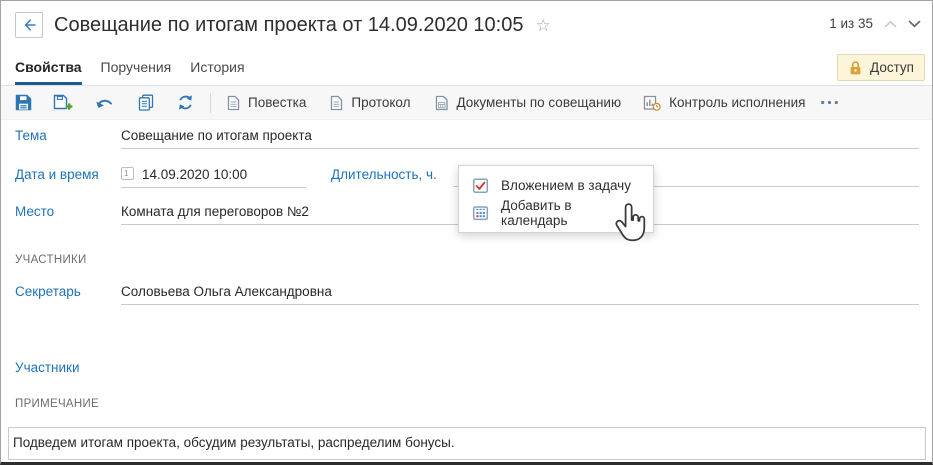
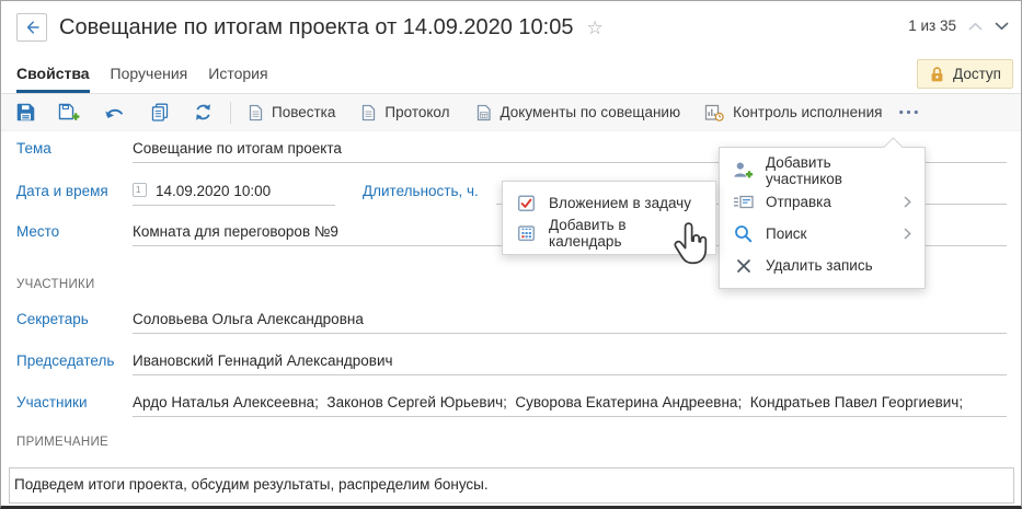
  Совещание по итогам проекта от 14.09.2020 10:05
  ☆
  1 из 35
  Свойства
  Поручения
  История
  Доступ
  Повестка
  Протокол
  Документы по совещанию
  Контроль исполнения
  Тема
  Совещание по итогам проекта
  Дата и время
  1
  14.09.2020 10:00
  Длительность, ч.
  Место
- Комната для переговоров №2
+ Комната для переговоров №9
  УЧАСТНИКИ
  Секретарь
  Соловьева Ольга Александровна
+ Председатель
+ Ивановский Геннадий Александрович
  Участники
+ Ардо Наталья Алексеевна; Законов Сергей Юрьевич; Суворова Екатерина Андреевна; Кондратьев Павел Георгиевич;
  ПРИМЕЧАНИЕ
- Подведем итогам проекта, обсудим результаты, распределим бонусы.
+ Подведем итоги проекта, обсудим результаты, распределим бонусы.
  Вложением в задачу
  Добавить в календарь
+ Добавить участников
+ Отправка
+ Поиск
+ Удалить запись
